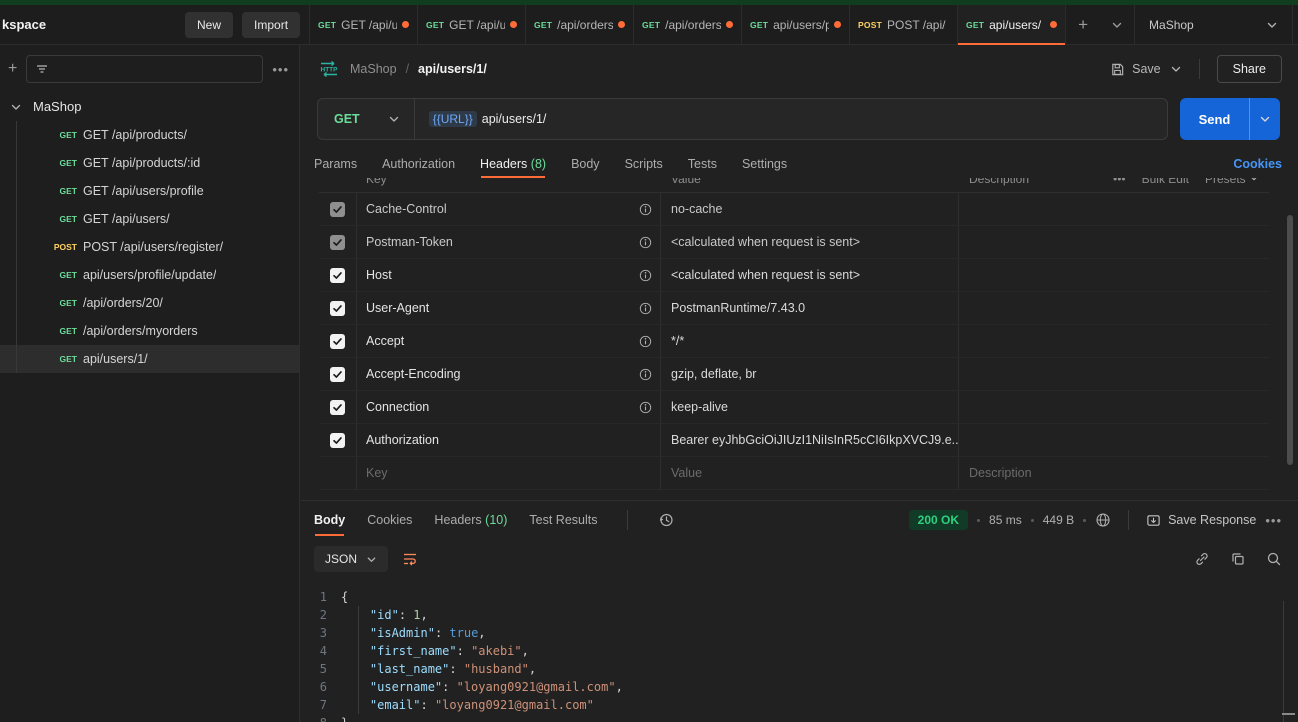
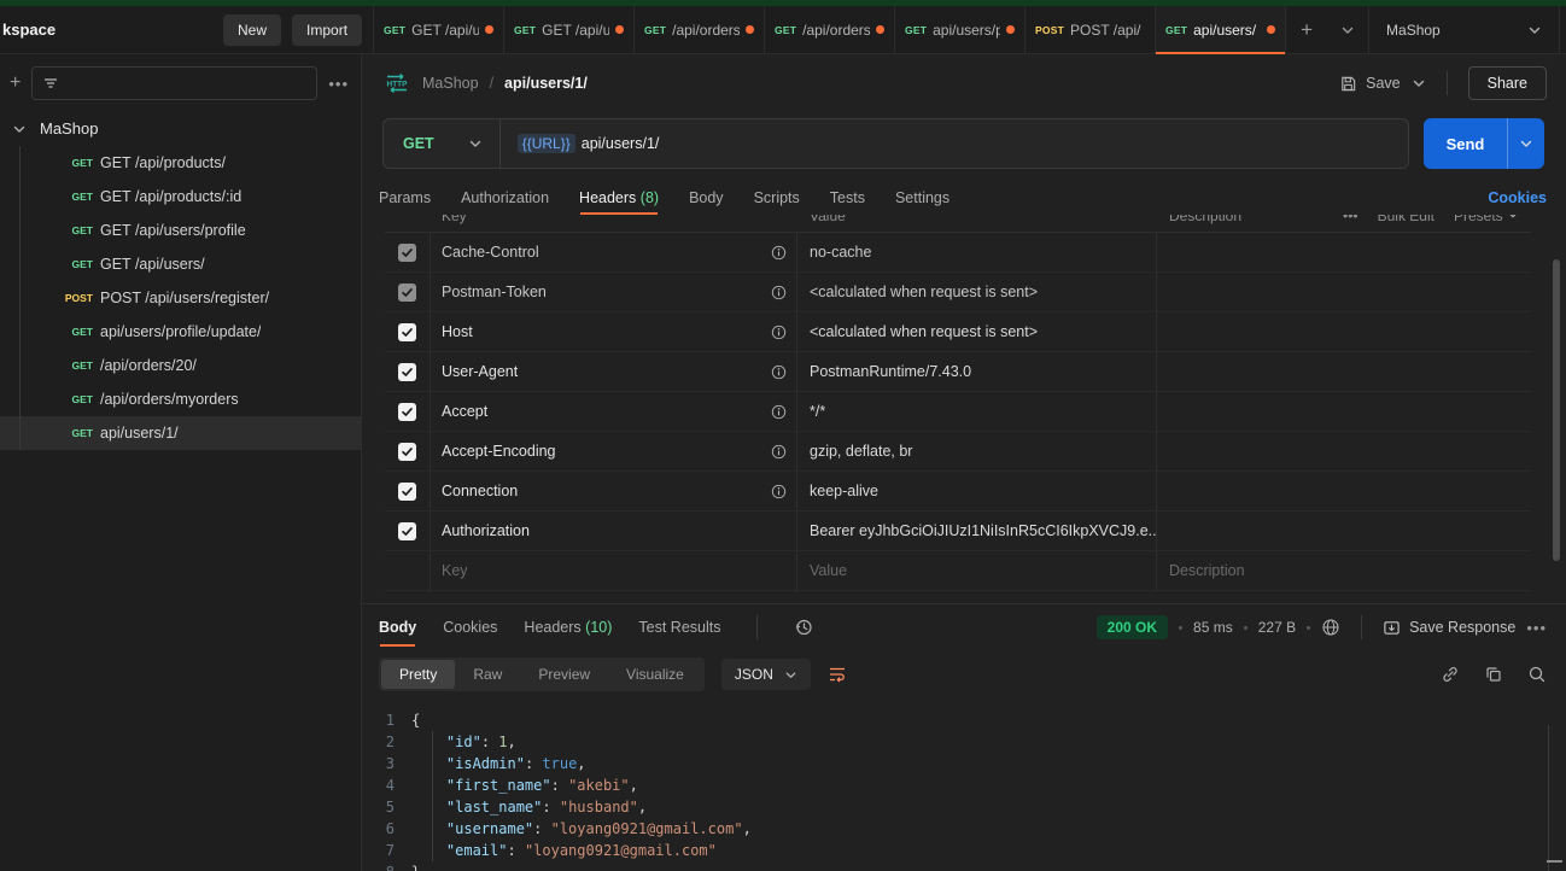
  kspace
  New
  Import
  GET
  GET /api/u
  GET
  GET /api/u
  GET
  /api/orders
  GET
  /api/orders
  GET
  api/users/p
  POST
  POST /api/
  GET
  api/users/
  +
  MaShop
  +
  •••
  MaShop
  GET
  GET /api/products/
  GET
  GET /api/products/:id
  GET
  GET /api/users/profile
  GET
  GET /api/users/
  POST
  POST /api/users/register/
  GET
  api/users/profile/update/
  GET
  /api/orders/20/
  GET
  /api/orders/myorders
  GET
  api/users/1/
  MaShop
  /
  api/users/1/
  Save
  Share
  GET
  {{URL}}
  api/users/1/
  Send
  Params
  Authorization
  Headers (8)
  Body
  Scripts
  Tests
  Settings
  Cookies
  Key
  Value
  Description
  •••
  Bulk Edit
  Presets
  Cache-Control
  no-cache
  Postman-Token
  <calculated when request is sent>
  Host
  <calculated when request is sent>
  User-Agent
  PostmanRuntime/7.43.0
  Accept
  */*
  Accept-Encoding
  gzip, deflate, br
  Connection
  keep-alive
  Authorization
  Bearer eyJhbGciOiJIUzI1NiIsInR5cCI6IkpXVCJ9.e..
  Key
  Value
  Description
  Body
  Cookies
  Headers (10)
  Test Results
  200 OK
  85 ms
- 449 B
+ 227 B
  Save Response
  •••
+ Pretty
+ Raw
+ Preview
+ Visualize
  JSON
  1
  {
  2
  "id": 1,
  3
  "isAdmin": true,
  4
  "first_name": "akebi",
  5
  "last_name": "husband",
  6
  "username": "loyang0921@gmail.com",
  7
  "email": "loyang0921@gmail.com"
